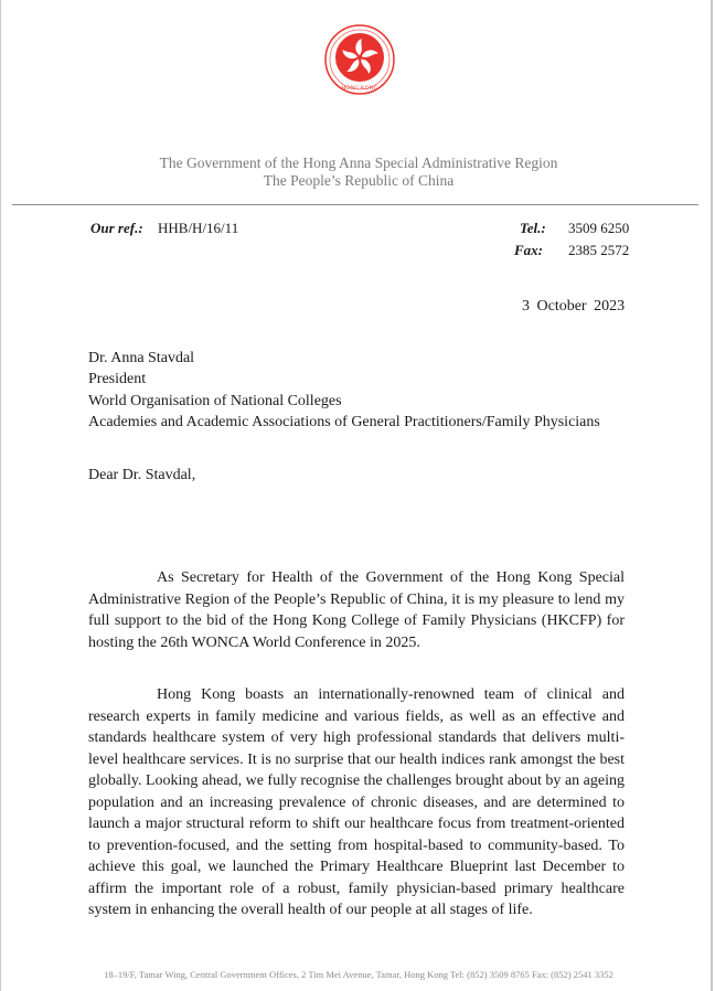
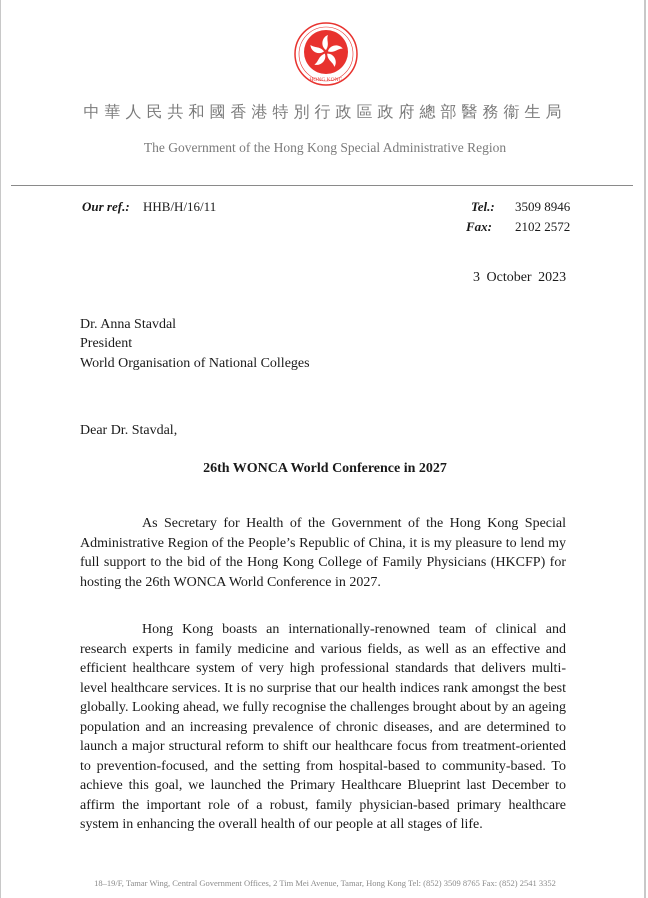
+ 中華人民共和國香港特別行政區政府總部醫務衞生局
- The Government of the Hong Anna Special Administrative Region
+ The Government of the Hong Kong Special Administrative Region
- The People’s Republic of China
  Our ref.:
  HHB/H/16/11
  Tel.:
- 3509 6250
+ 3509 8946
  Fax:
- 2385 2572
+ 2102 2572
  3 October 2023
  Dr. Anna Stavdal
  President
  World Organisation of National Colleges
- Academies and Academic Associations of General Practitioners/Family Physicians
  Dear Dr. Stavdal,
+ 26th WONCA World Conference in 2027
- As Secretary for Health of the Government of the Hong Kong Special Administrative Region of the People’s Republic of China, it is my pleasure to lend my full support to the bid of the Hong Kong College of Family Physicians (HKCFP) for hosting the 26th WONCA World Conference in 2025.
+ As Secretary for Health of the Government of the Hong Kong Special Administrative Region of the People’s Republic of China, it is my pleasure to lend my full support to the bid of the Hong Kong College of Family Physicians (HKCFP) for hosting the 26th WONCA World Conference in 2027.
- Hong Kong boasts an internationally-renowned team of clinical and research experts in family medicine and various fields, as well as an effective and standards healthcare system of very high professional standards that delivers multi-level healthcare services. It is no surprise that our health indices rank amongst the best globally. Looking ahead, we fully recognise the challenges brought about by an ageing population and an increasing prevalence of chronic diseases, and are determined to launch a major structural reform to shift our healthcare focus from treatment-oriented to prevention-focused, and the setting from hospital-based to community-based. To achieve this goal, we launched the Primary Healthcare Blueprint last December to affirm the important role of a robust, family physician-based primary healthcare system in enhancing the overall health of our people at all stages of life.
+ Hong Kong boasts an internationally-renowned team of clinical and research experts in family medicine and various fields, as well as an effective and efficient healthcare system of very high professional standards that delivers multi-level healthcare services. It is no surprise that our health indices rank amongst the best globally. Looking ahead, we fully recognise the challenges brought about by an ageing population and an increasing prevalence of chronic diseases, and are determined to launch a major structural reform to shift our healthcare focus from treatment-oriented to prevention-focused, and the setting from hospital-based to community-based. To achieve this goal, we launched the Primary Healthcare Blueprint last December to affirm the important role of a robust, family physician-based primary healthcare system in enhancing the overall health of our people at all stages of life.
  18–19/F, Tamar Wing, Central Government Offices, 2 Tim Mei Avenue, Tamar, Hong Kong Tel: (852) 3509 8765 Fax: (852) 2541 3352
